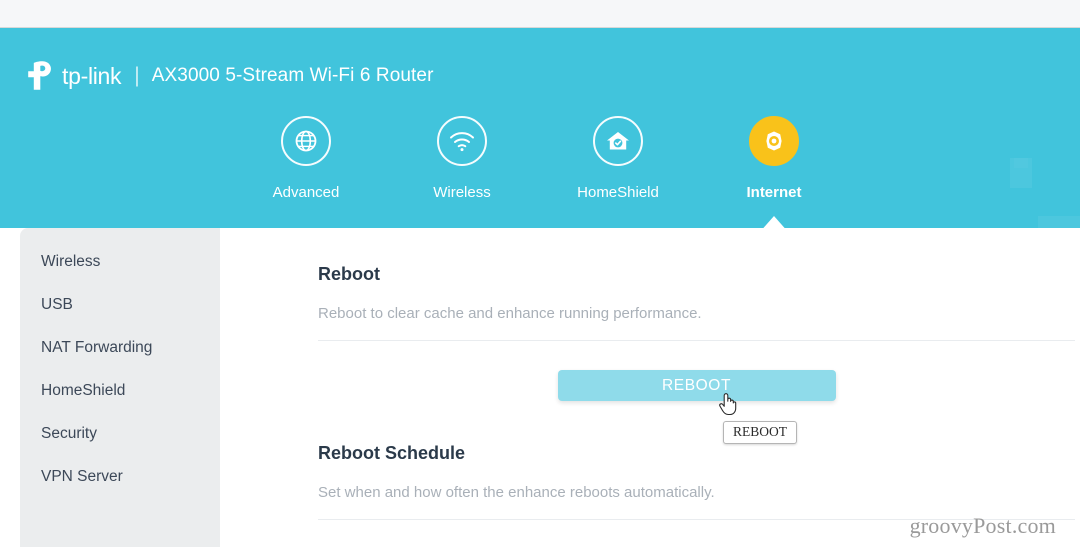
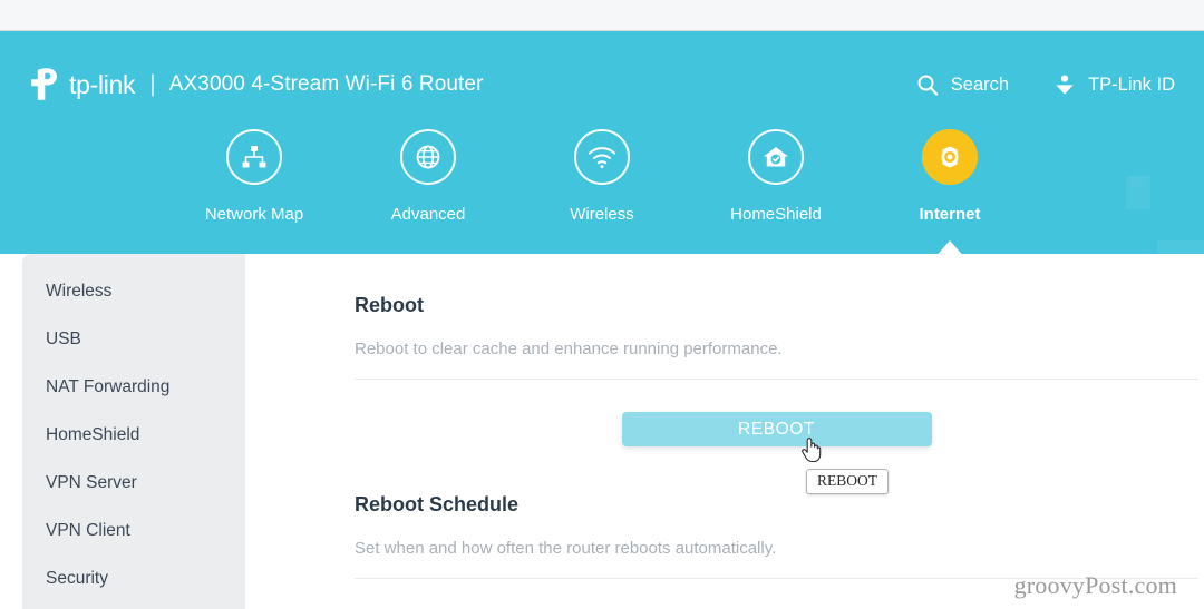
  tp-link
  |
- AX3000 5-Stream Wi-Fi 6 Router
+ AX3000 4-Stream Wi-Fi 6 Router
+ Search
+ TP-Link ID
+ Network Map
  Advanced
  Wireless
  HomeShield
  Internet
  Wireless
  USB
  NAT Forwarding
  HomeShield
- Security
+ VPN Server
+ VPN Client
- VPN Server
+ Security
  Reboot
  Reboot to clear cache and enhance running performance.
  REBOOT
  Reboot Schedule
- Set when and how often the enhance reboots automatically.
+ Set when and how often the router reboots automatically.
  REBOOT
  groovyPost.com
